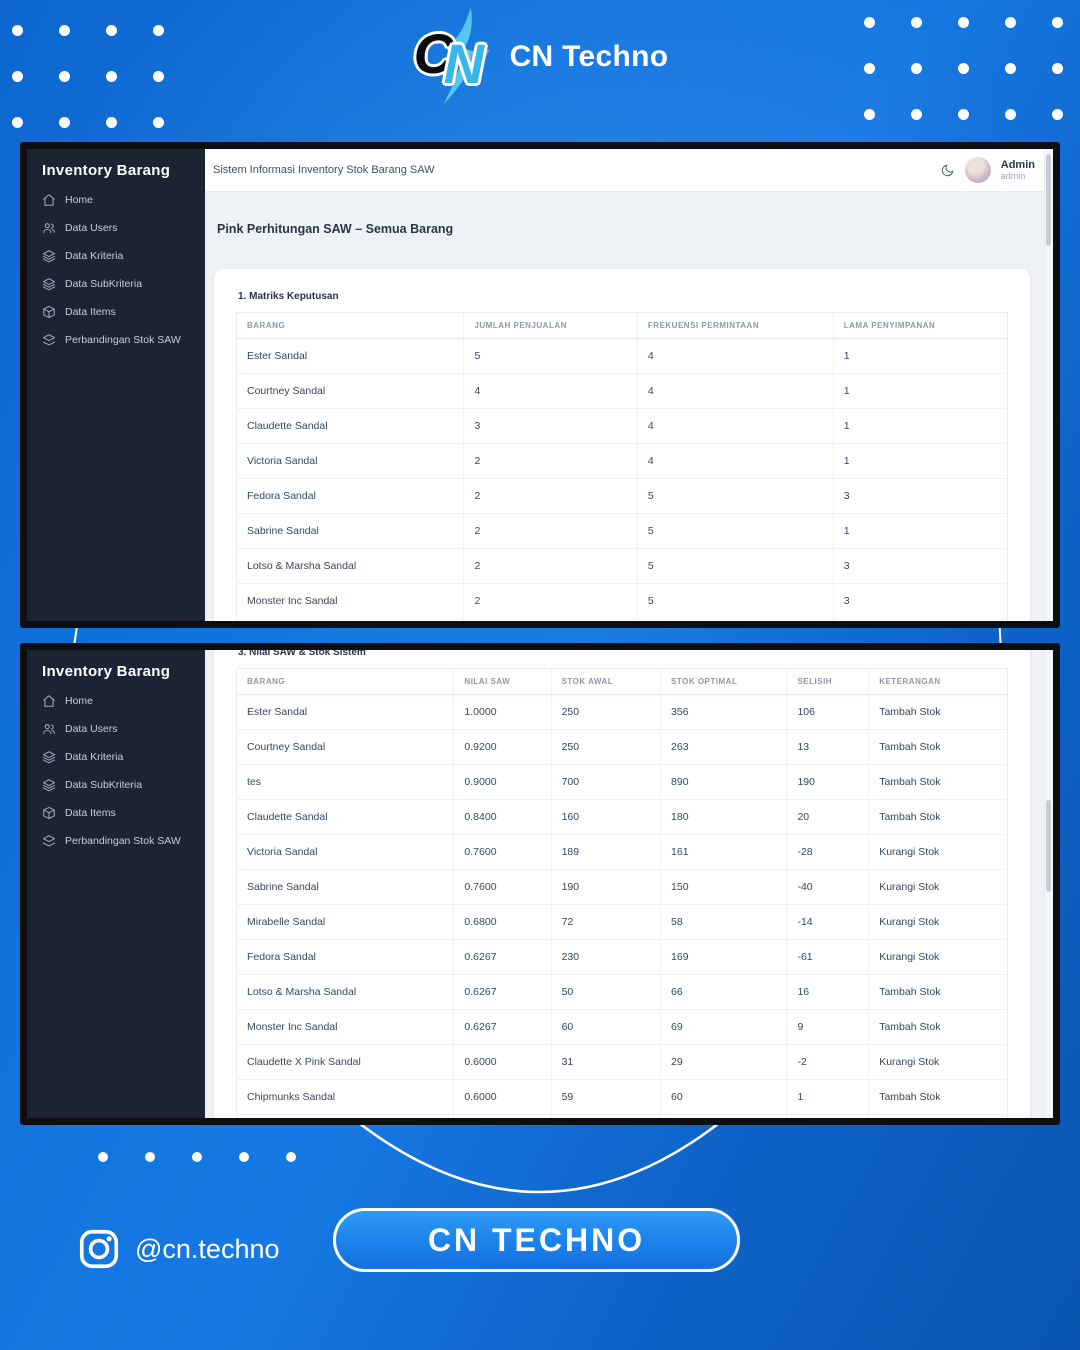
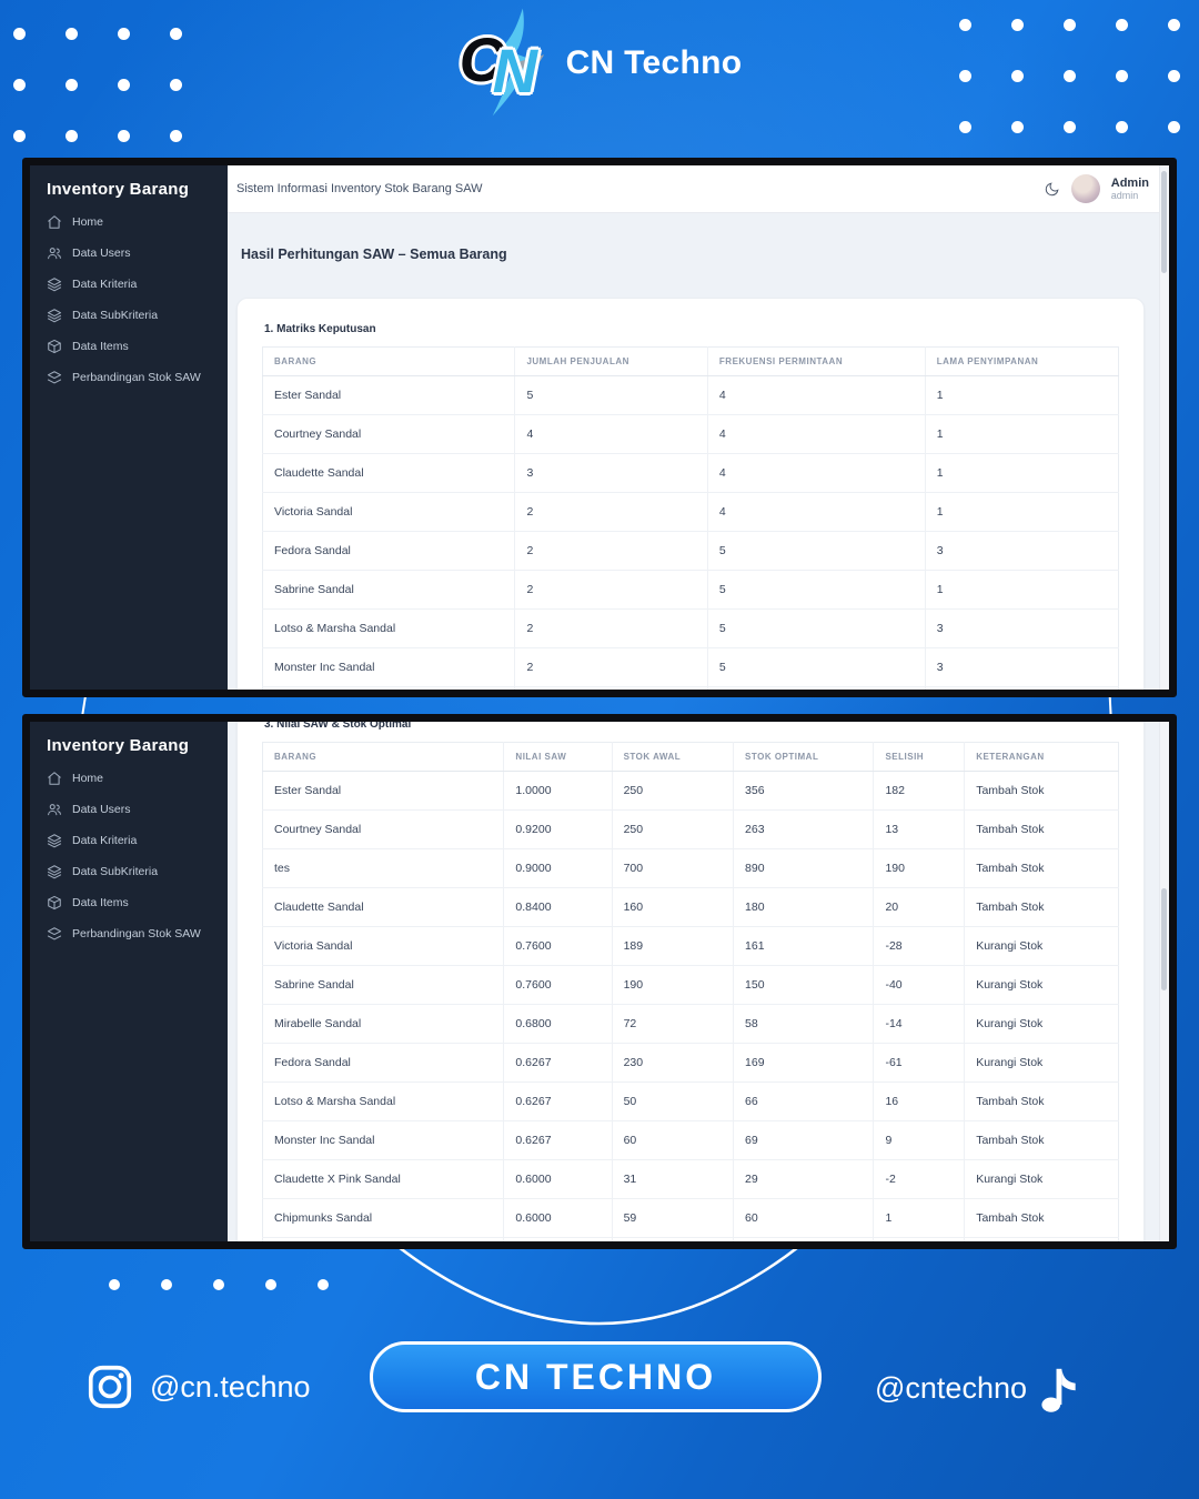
  C
  N
  CN Techno
  Inventory Barang
  Home
  Data Users
  Data Kriteria
  Data SubKriteria
  Data Items
  Perbandingan Stok SAW
  Sistem Informasi Inventory Stok Barang SAW
  Admin
  admin
- Pink Perhitungan SAW – Semua Barang
+ Hasil Perhitungan SAW – Semua Barang
  1. Matriks Keputusan
  BARANG	JUMLAH PENJUALAN	FREKUENSI PERMINTAAN	LAMA PENYIMPANAN
  Ester Sandal	5	4	1
  Courtney Sandal	4	4	1
  Claudette Sandal	3	4	1
  Victoria Sandal	2	4	1
  Fedora Sandal	2	5	3
  Sabrine Sandal	2	5	1
  Lotso & Marsha Sandal	2	5	3
  Monster Inc Sandal	2	5	3
  Inventory Barang
  Home
  Data Users
  Data Kriteria
  Data SubKriteria
  Data Items
  Perbandingan Stok SAW
- 3. Nilai SAW & Stok Sistem
+ 3. Nilai SAW & Stok Optimal
  BARANG	NILAI SAW	STOK AWAL	STOK OPTIMAL	SELISIH	KETERANGAN
- Ester Sandal	1.0000	250	356	106	Tambah Stok
+ Ester Sandal	1.0000	250	356	182	Tambah Stok
  Courtney Sandal	0.9200	250	263	13	Tambah Stok
  tes	0.9000	700	890	190	Tambah Stok
  Claudette Sandal	0.8400	160	180	20	Tambah Stok
  Victoria Sandal	0.7600	189	161	-28	Kurangi Stok
  Sabrine Sandal	0.7600	190	150	-40	Kurangi Stok
  Mirabelle Sandal	0.6800	72	58	-14	Kurangi Stok
  Fedora Sandal	0.6267	230	169	-61	Kurangi Stok
  Lotso & Marsha Sandal	0.6267	50	66	16	Tambah Stok
  Monster Inc Sandal	0.6267	60	69	9	Tambah Stok
  Claudette X Pink Sandal	0.6000	31	29	-2	Kurangi Stok
  Chipmunks Sandal	0.6000	59	60	1	Tambah Stok
  @cn.techno
  CN TECHNO
+ @cntechno
